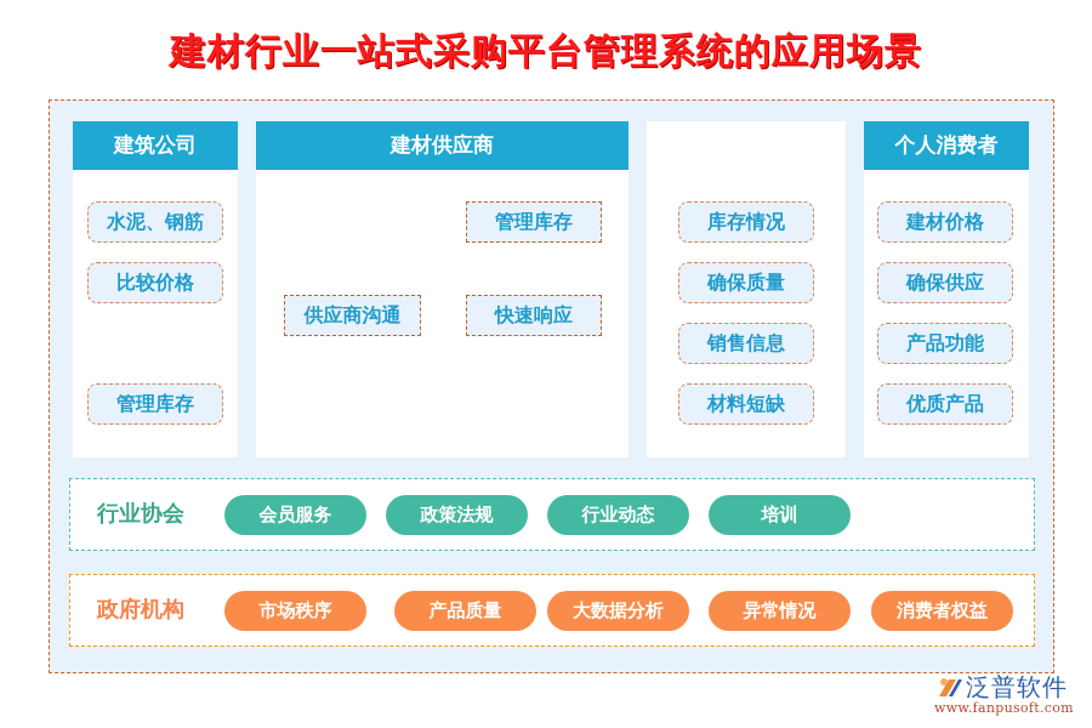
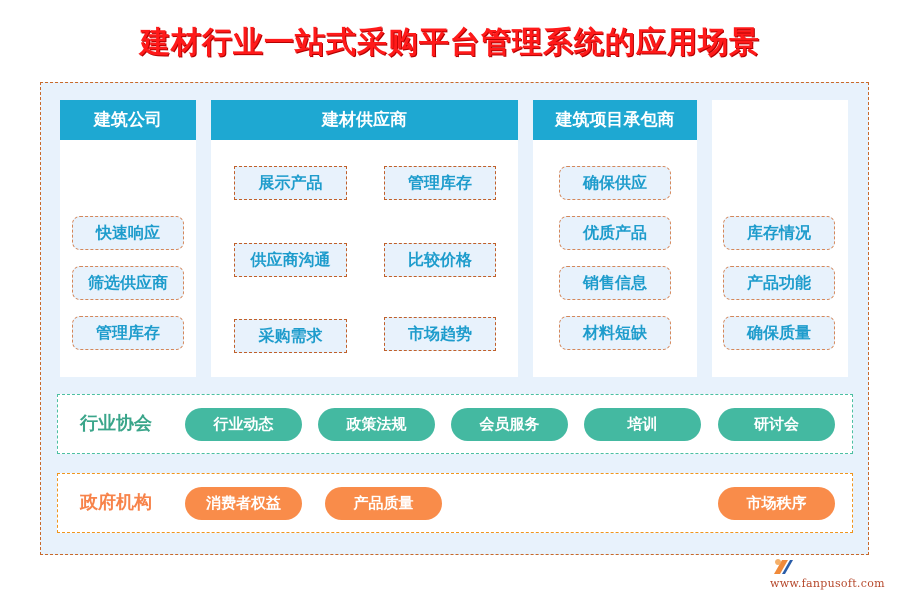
  建材行业一站式采购平台管理系统的应用场景
  建筑公司
- 水泥、钢筋
- 比较价格
+ 快速响应
+ 筛选供应商
  管理库存
  建材供应商
+ 展示产品
  管理库存
  供应商沟通
- 快速响应
+ 比较价格
+ 采购需求
+ 市场趋势
+ 建筑项目承包商
- 库存情况
+ 确保供应
- 确保质量
+ 优质产品
  销售信息
  材料短缺
- 个人消费者
- 建材价格
- 确保供应
+ 库存情况
  产品功能
- 优质产品
+ 确保质量
  行业协会
- 会员服务
+ 行业动态
  政策法规
- 行业动态
+ 会员服务
  培训
+ 研讨会
  政府机构
- 市场秩序
+ 消费者权益
  产品质量
- 大数据分析
- 异常情况
- 消费者权益
+ 市场秩序
- 泛普软件
  www.fanpusoft.com
